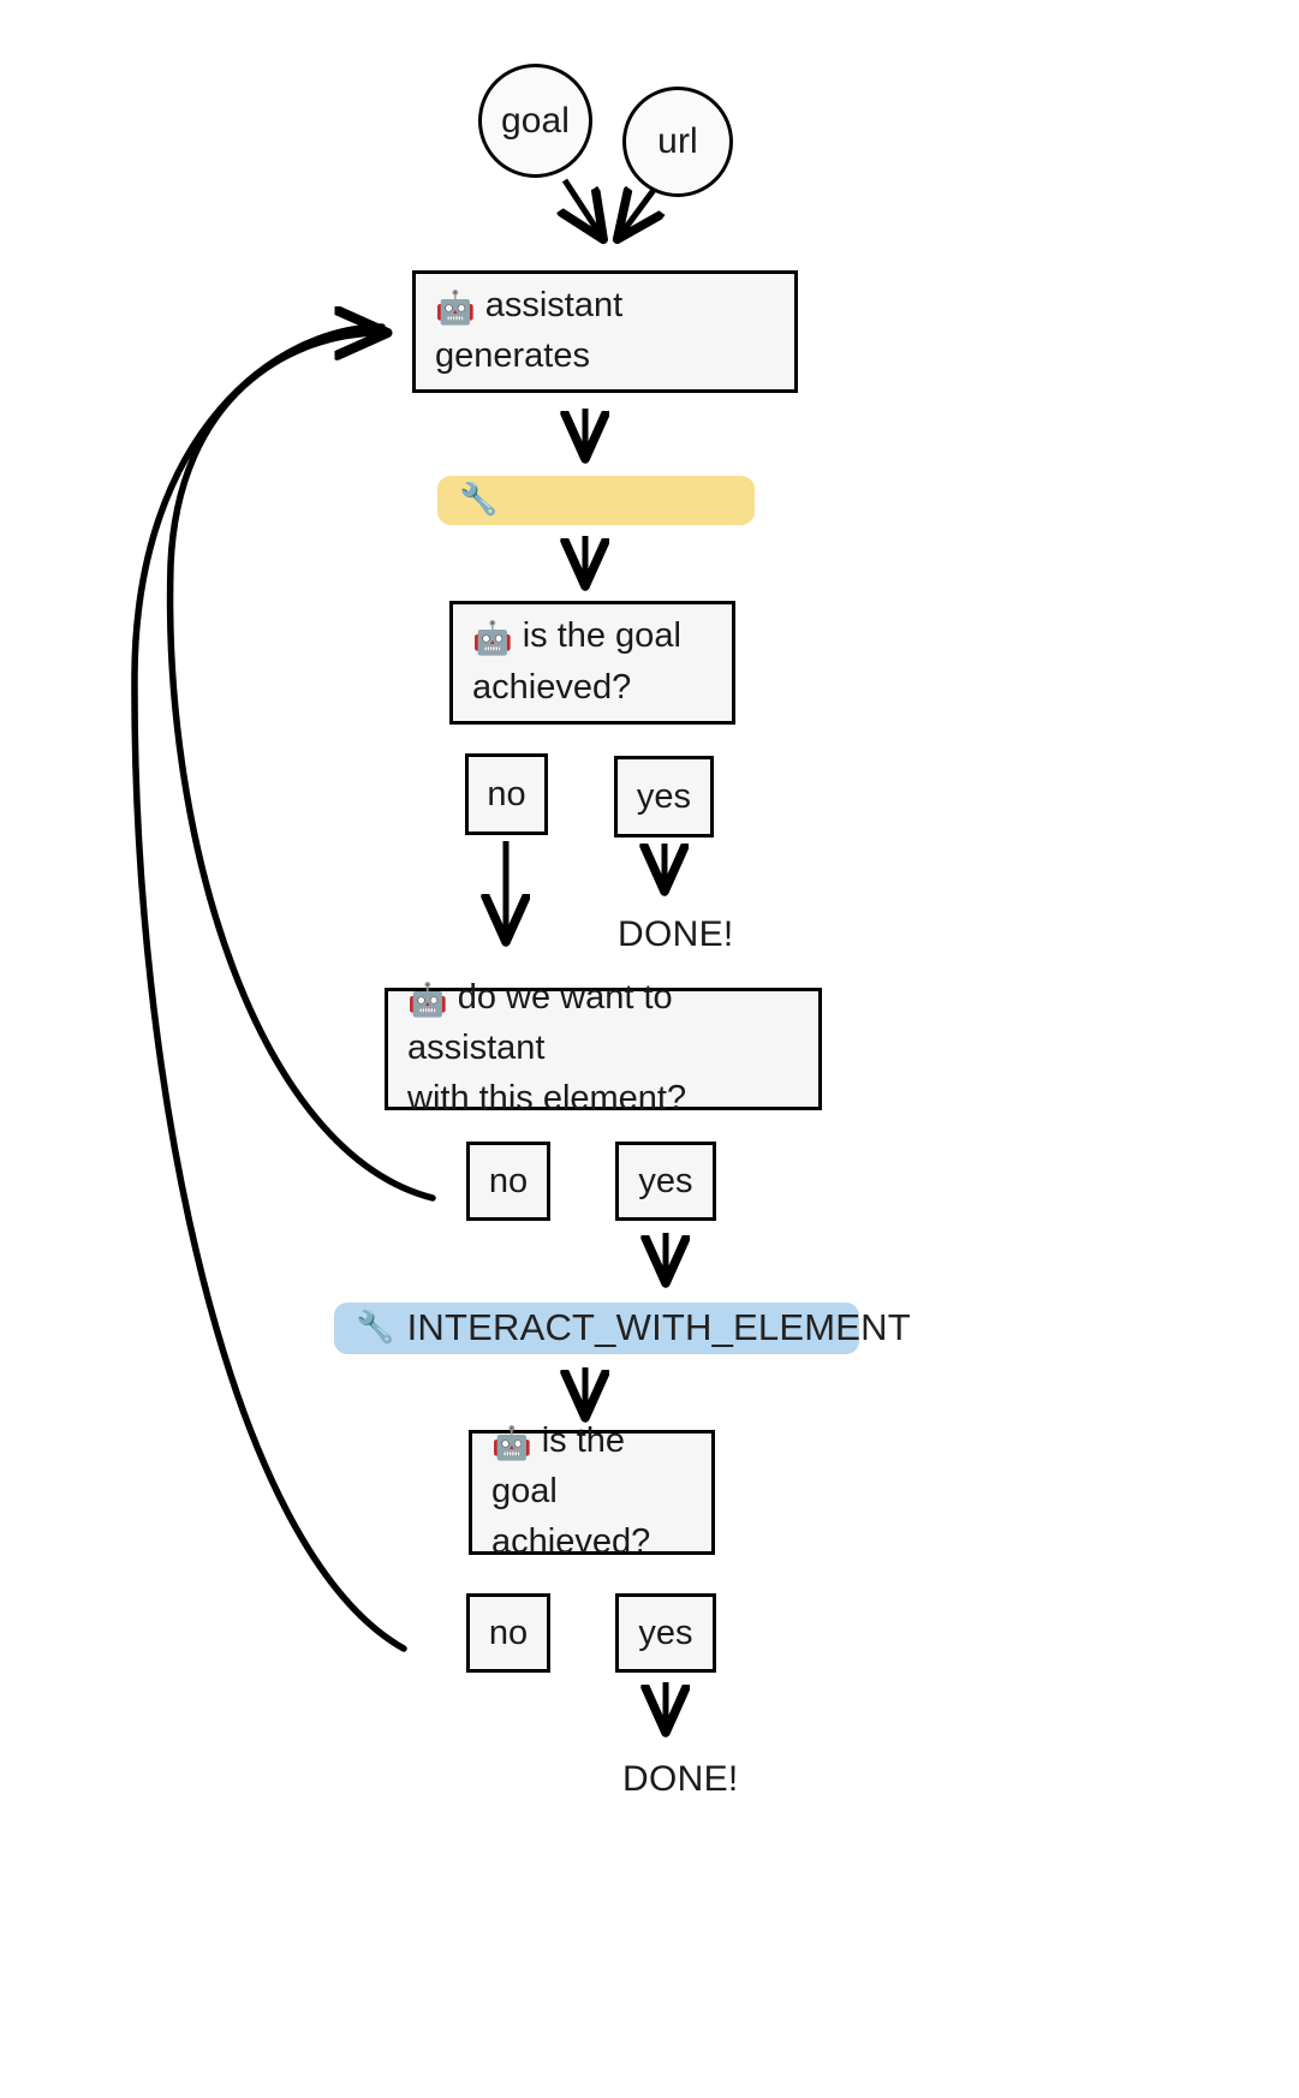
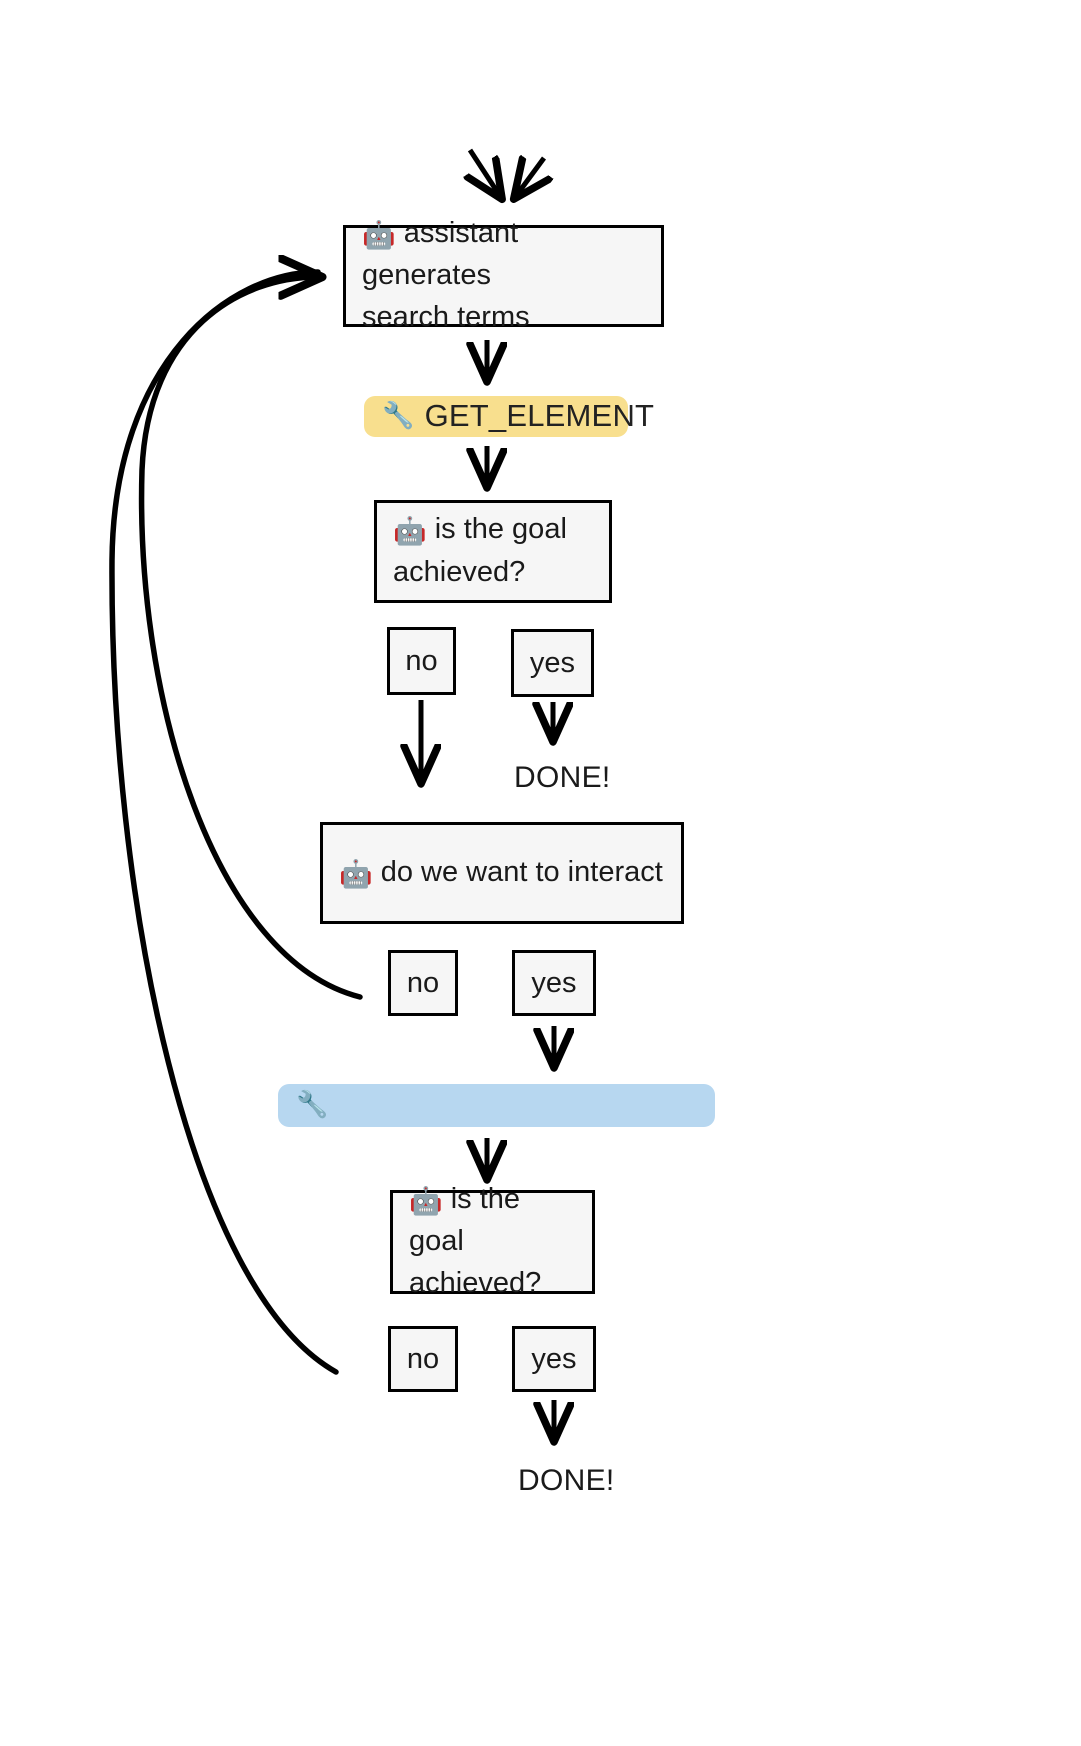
- goal
- url
  🤖 assistant generates
+ search terms
  🔧
+ GET_ELEMENT
  🤖 is the goal
  achieved?
  no
  yes
  DONE!
- 🤖 do we want to assistant
+ 🤖 do we want to interact
- with this element?
  no
  yes
  🔧
- INTERACT_WITH_ELEMENT
  🤖 is the goal
  achieved?
  no
  yes
  DONE!
